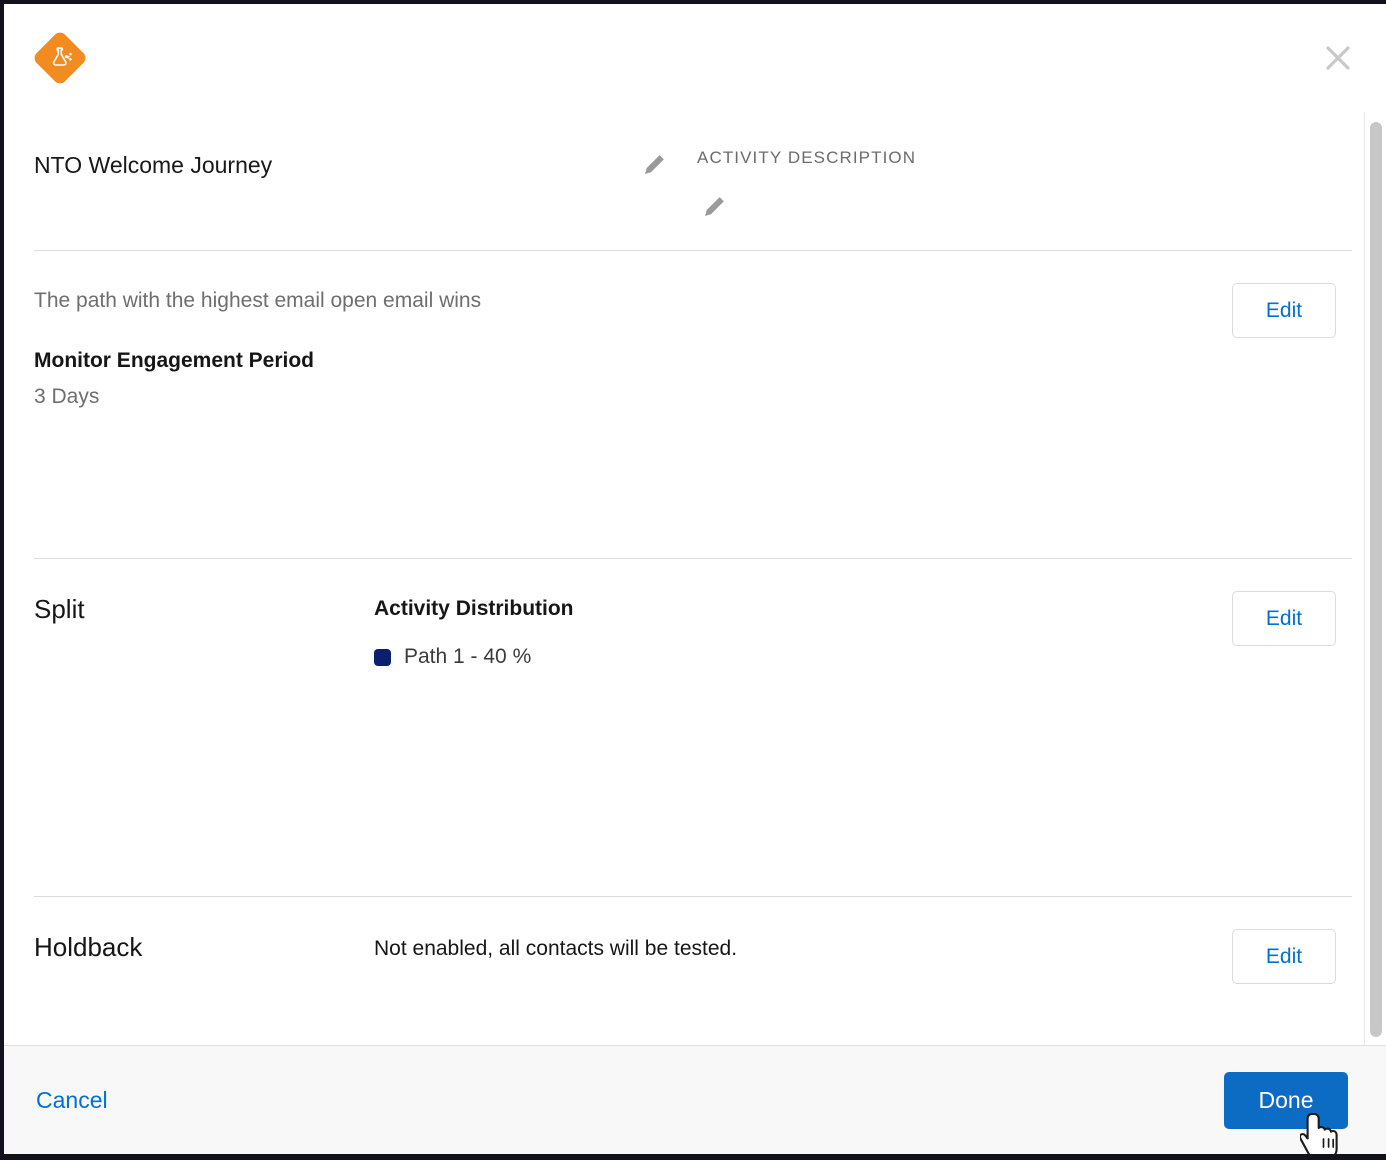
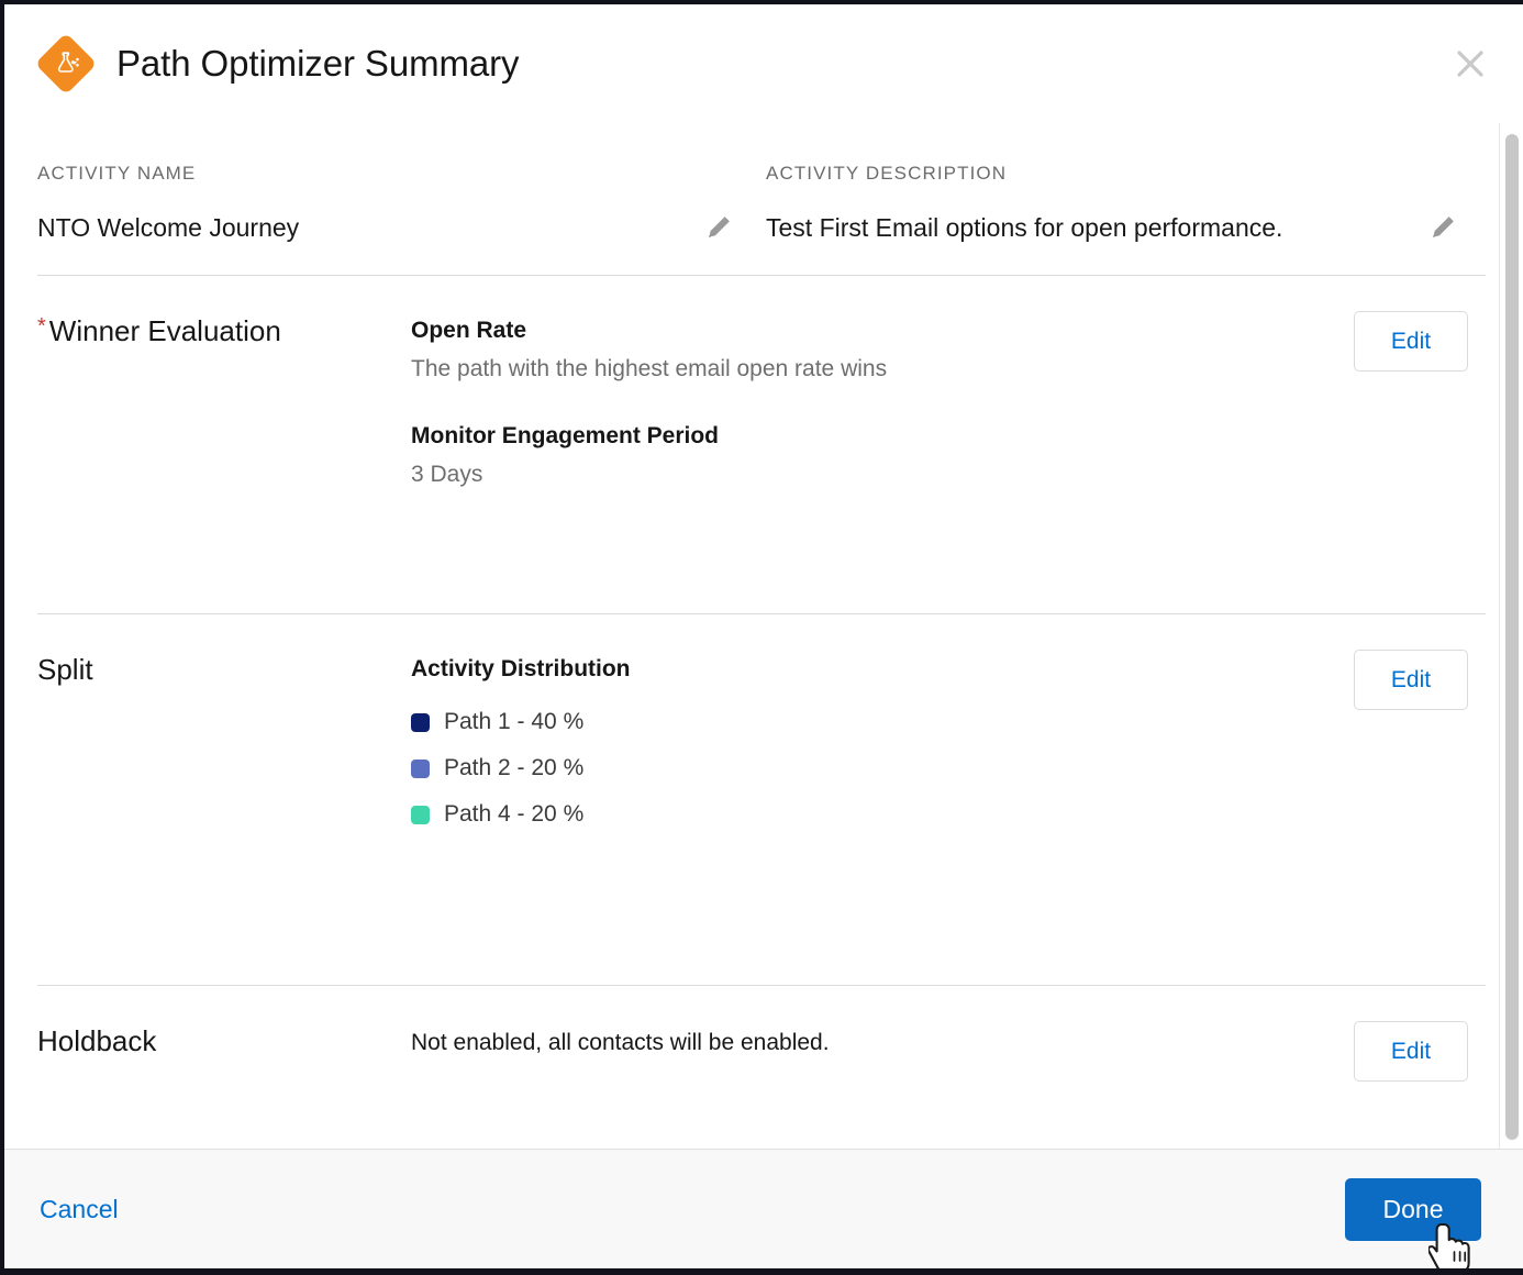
+ Path Optimizer Summary
+ ACTIVITY NAME
  NTO Welcome Journey
  ACTIVITY DESCRIPTION
+ Test First Email options for open performance.
+ * Winner Evaluation
+ Open Rate
- The path with the highest email open email wins
+ The path with the highest email open rate wins
  Monitor Engagement Period
  3 Days
  Edit
  Split
  Activity Distribution
  Path 1 - 40 %
+ Path 2 - 20 %
+ Path 4 - 20 %
  Edit
  Holdback
- Not enabled, all contacts will be tested.
+ Not enabled, all contacts will be enabled.
  Edit
  Cancel
  Done
